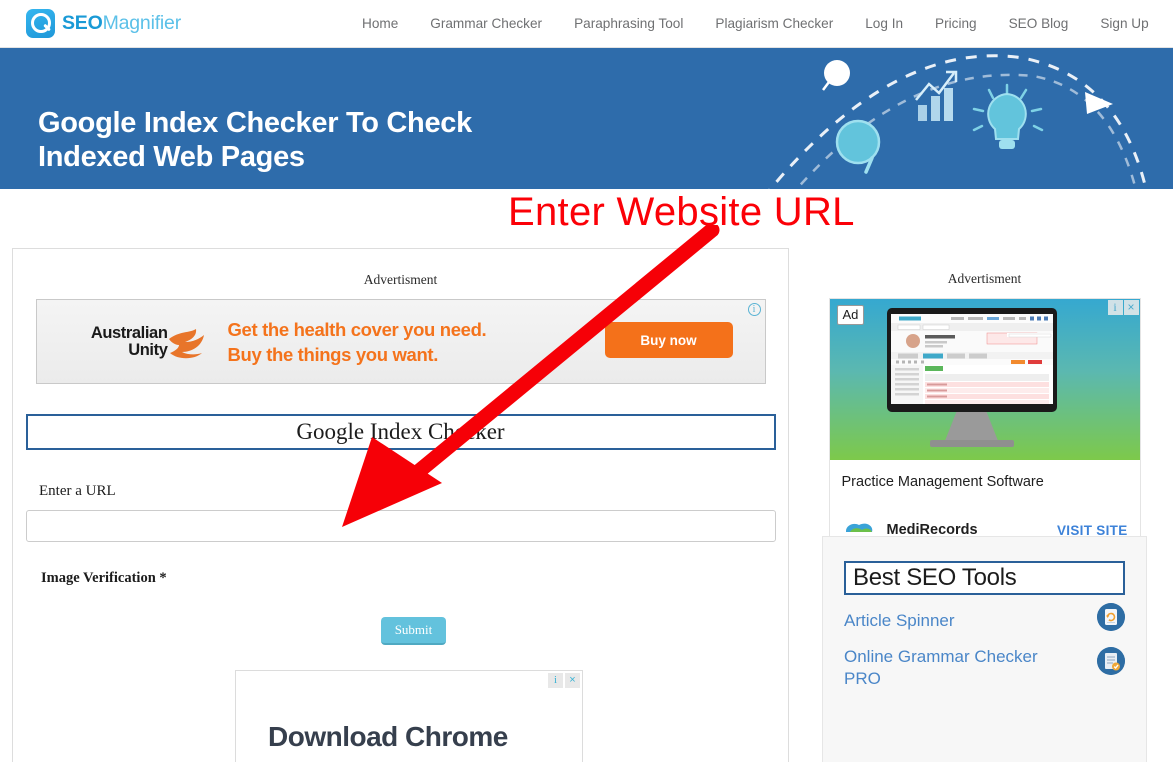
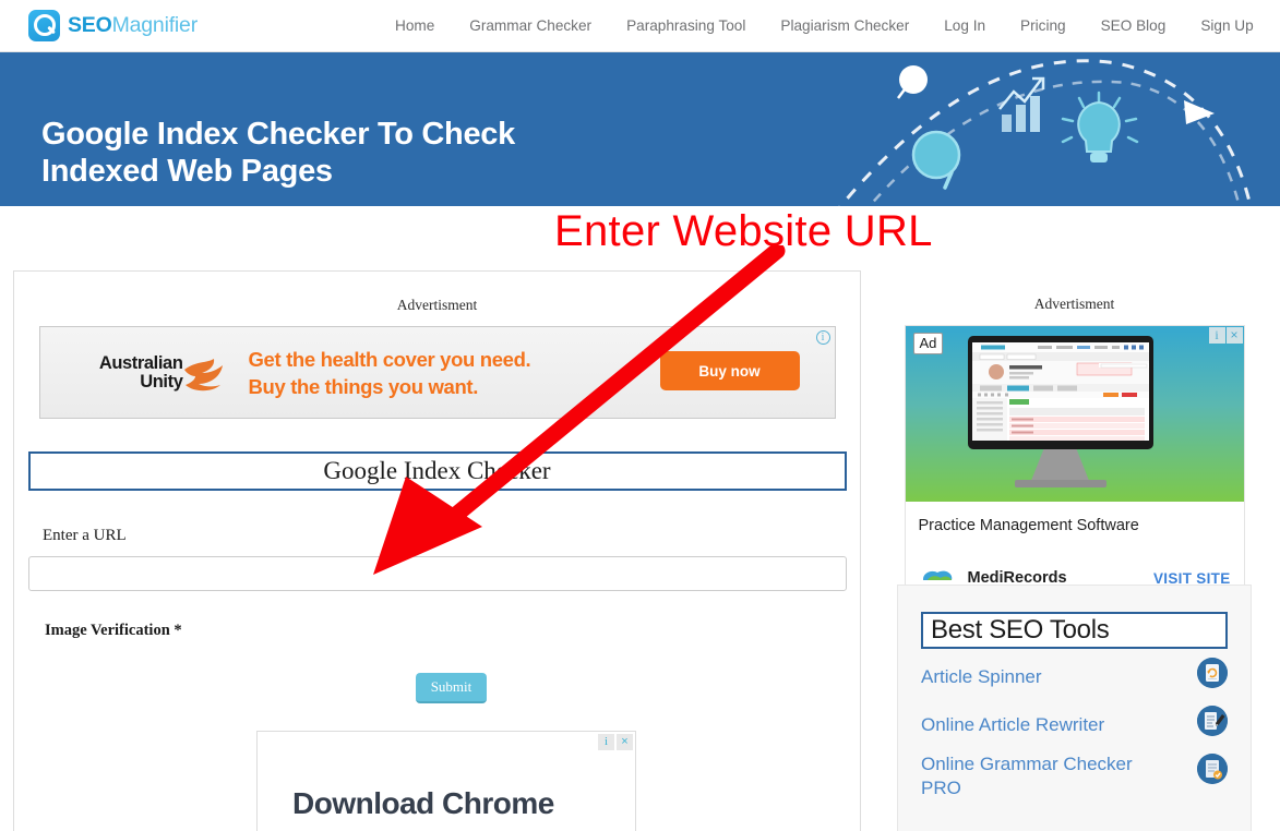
  SEOMagnifier
  Home
  Grammar Checker
  Paraphrasing Tool
  Plagiarism Checker
  Log In
  Pricing
  SEO Blog
  Sign Up
  Google Index Checker To Check
  Indexed Web Pages
  Advertisment
  i
  Australian
  Unity
  Get the health cover you need.
  Buy the things you want.
  Buy now
  Google Index Chker
  Enter a URL
  Image Verification *
  Submit
  i
  ×
  Download Chrome
  Advertisment
  Ad
  i
  ×
  Practice Management Software
  MediRecords
  VISIT SITE
  Best SEO Tools
  Article Spinner
+ Online Article Rewriter
  Online Grammar Checker PRO
  Enter Website URL
